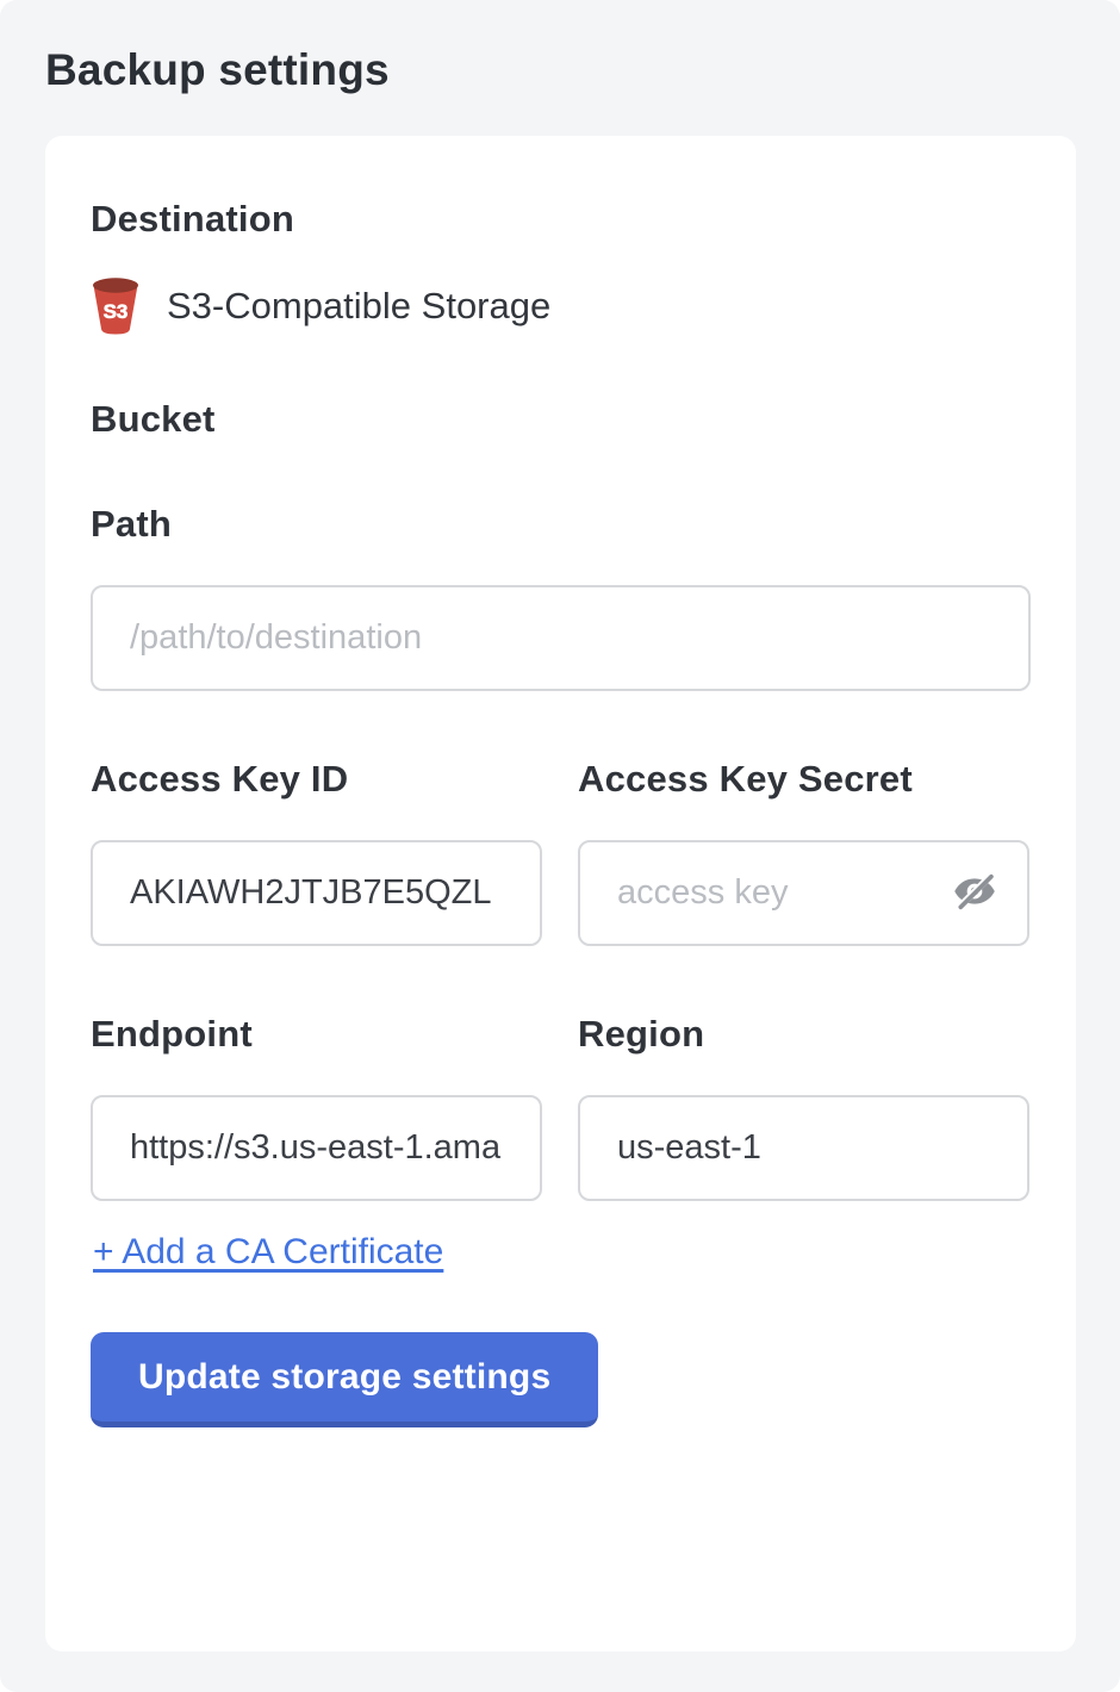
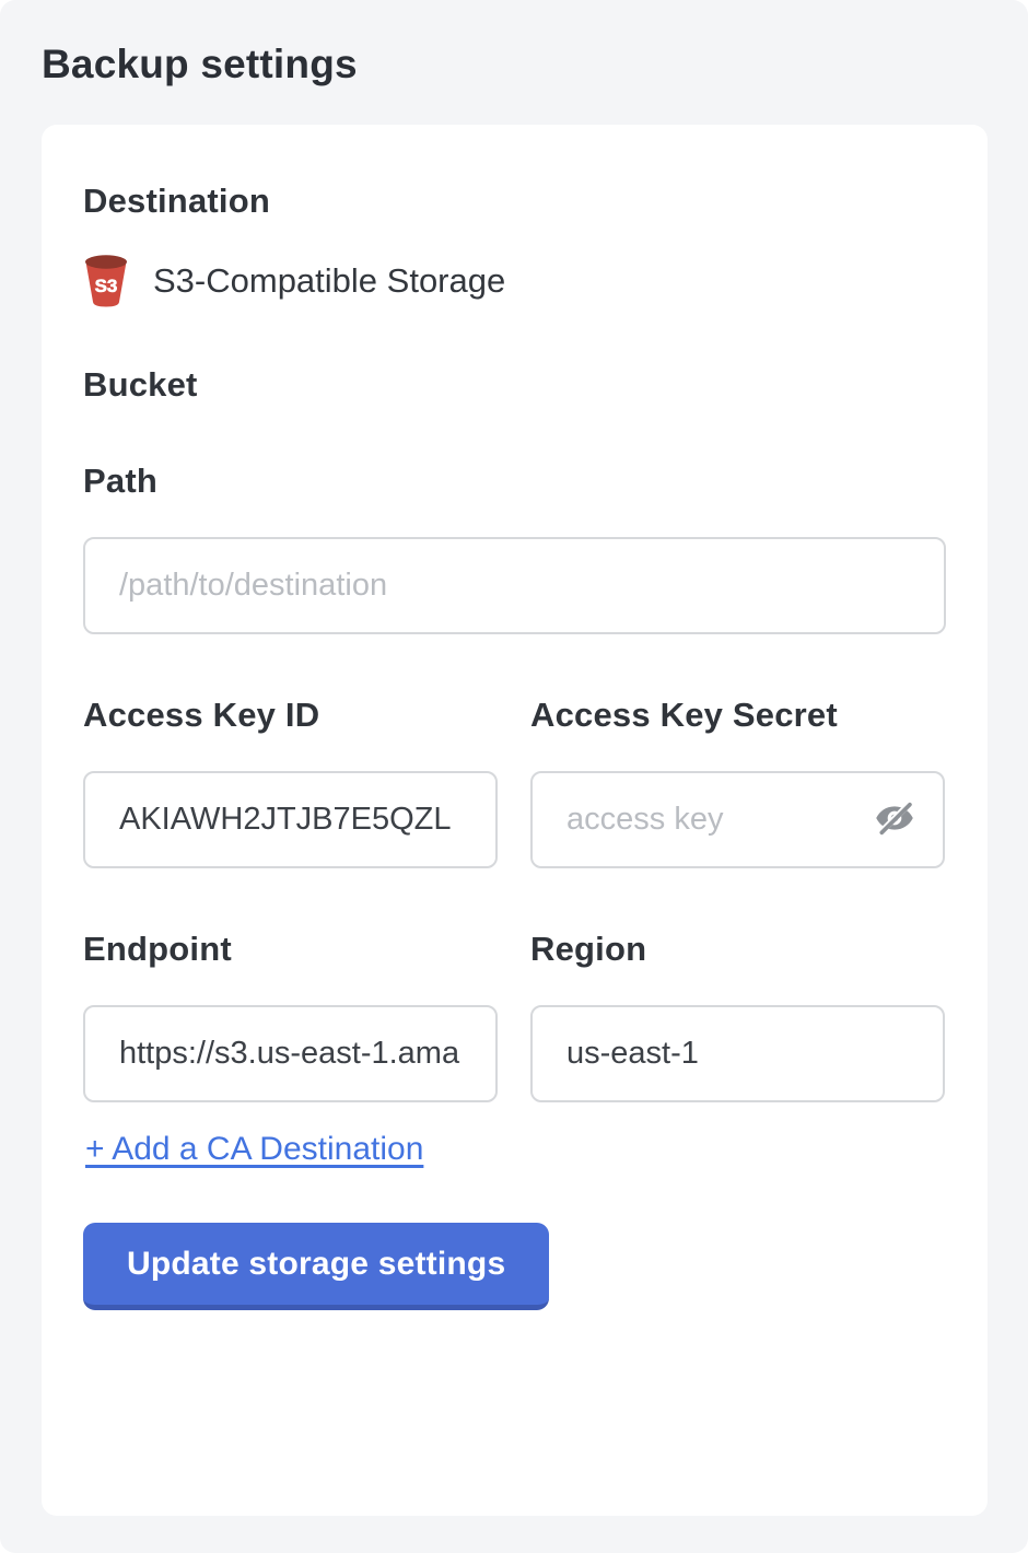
  Backup settings
  Destination
  S3
  S3-Compatible Storage
  Bucket
  Path
  /path/to/destination
  Access Key ID
  AKIAWH2JTJB7E5QZL
  Access Key Secret
  access key
  Endpoint
  https://s3.us-east-1.ama
  Region
  us-east-1
- + Add a CA Certificate
+ + Add a CA Destination
  Update storage settings
